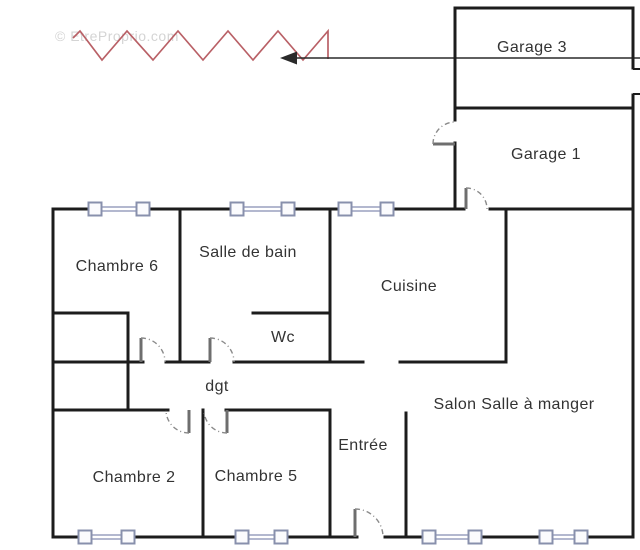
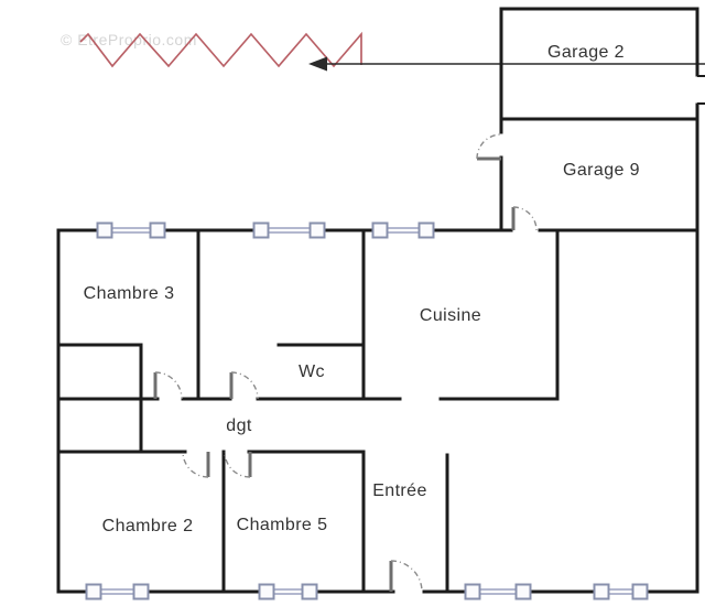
  ©trePropio.co
- Garage 3
+ Garage 2
- Garage 1
+ Garage 9
- Chambre 6
+ Chambre 3
- Salle de bain
  Cuisine
  Wc
  dgt
- Salon Salle à manger
  Entrée
  Chambre 5
  Chambre 2
